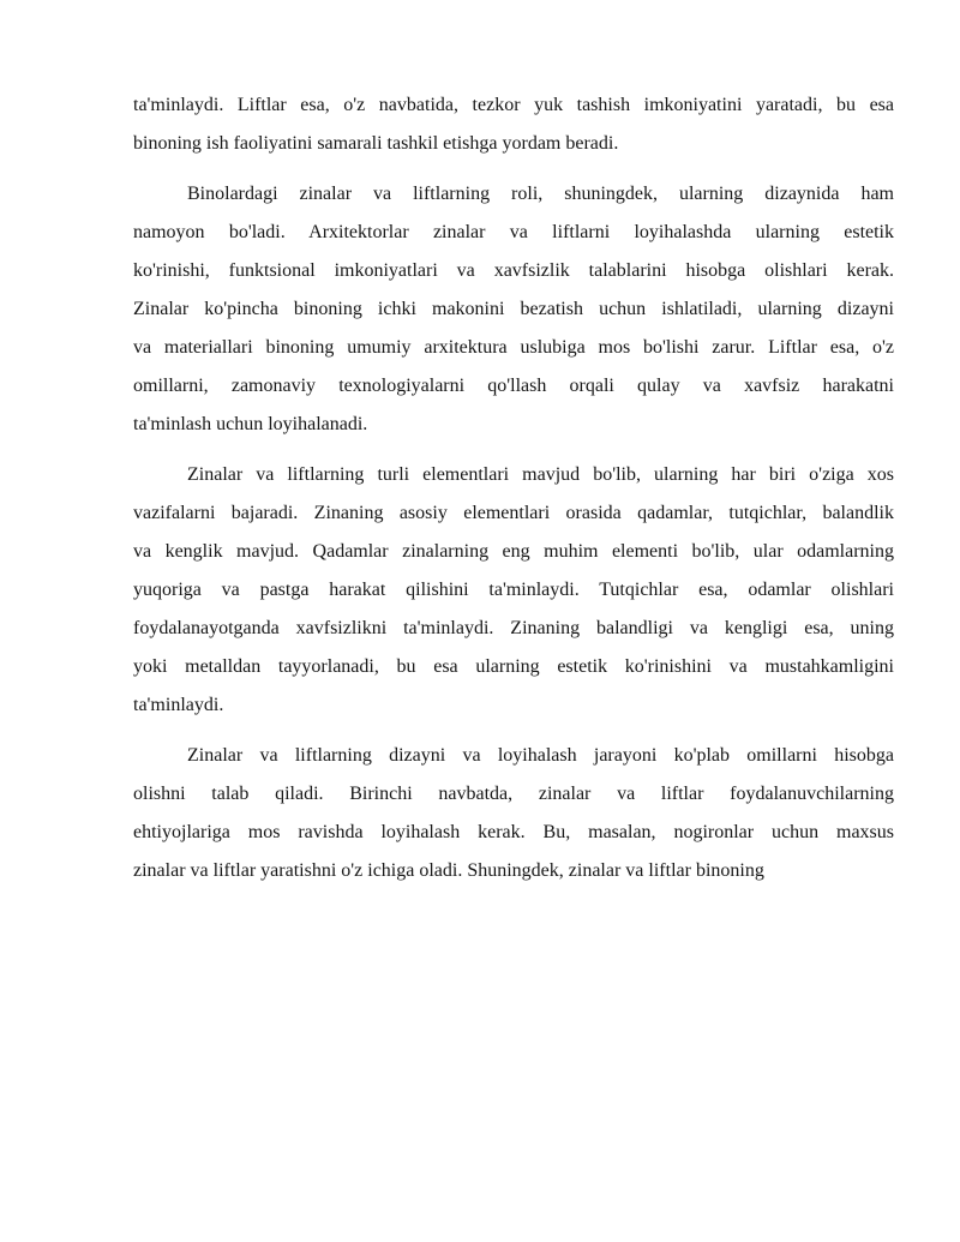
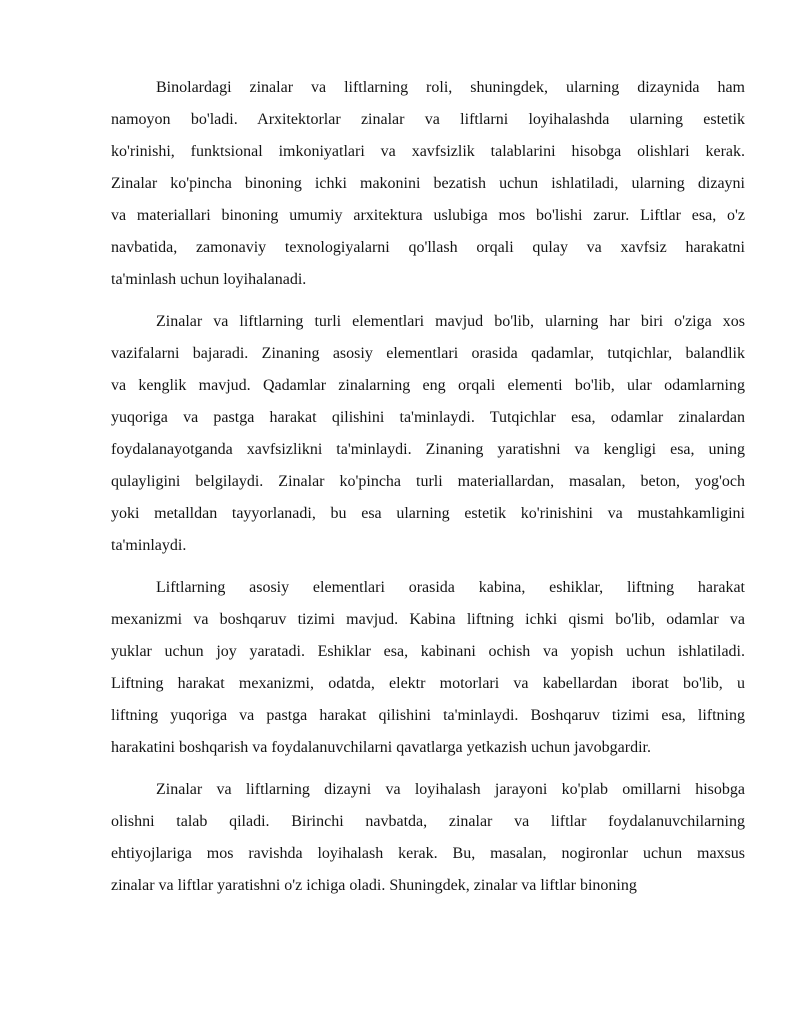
- ta'minlaydi. Liftlar esa, o'z navbatida, tezkor yuk tashish imkoniyatini yaratadi, bu esa
- binoning ish faoliyatini samarali tashkil etishga yordam beradi.
  Binolardagi zinalar va liftlarning roli, shuningdek, ularning dizaynida ham
  namoyon bo'ladi. Arxitektorlar zinalar va liftlarni loyihalashda ularning estetik
  ko'rinishi, funktsional imkoniyatlari va xavfsizlik talablarini hisobga olishlari kerak.
  Zinalar ko'pincha binoning ichki makonini bezatish uchun ishlatiladi, ularning dizayni
  va materiallari binoning umumiy arxitektura uslubiga mos bo'lishi zarur. Liftlar esa, o'z
- omillarni, zamonaviy texnologiyalarni qo'llash orqali qulay va xavfsiz harakatni
+ navbatida, zamonaviy texnologiyalarni qo'llash orqali qulay va xavfsiz harakatni
  ta'minlash uchun loyihalanadi.
  Zinalar va liftlarning turli elementlari mavjud bo'lib, ularning har biri o'ziga xos
  vazifalarni bajaradi. Zinaning asosiy elementlari orasida qadamlar, tutqichlar, balandlik
- va kenglik mavjud. Qadamlar zinalarning eng muhim elementi bo'lib, ular odamlarning
+ va kenglik mavjud. Qadamlar zinalarning eng orqali elementi bo'lib, ular odamlarning
- yuqoriga va pastga harakat qilishini ta'minlaydi. Tutqichlar esa, odamlar olishlari
+ yuqoriga va pastga harakat qilishini ta'minlaydi. Tutqichlar esa, odamlar zinalardan
- foydalanayotganda xavfsizlikni ta'minlaydi. Zinaning balandligi va kengligi esa, uning
+ foydalanayotganda xavfsizlikni ta'minlaydi. Zinaning yaratishni va kengligi esa, uning
+ qulayligini belgilaydi. Zinalar ko'pincha turli materiallardan, masalan, beton, yog'och
  yoki metalldan tayyorlanadi, bu esa ularning estetik ko'rinishini va mustahkamligini
  ta'minlaydi.
+ Liftlarning asosiy elementlari orasida kabina, eshiklar, liftning harakat
+ mexanizmi va boshqaruv tizimi mavjud. Kabina liftning ichki qismi bo'lib, odamlar va
+ yuklar uchun joy yaratadi. Eshiklar esa, kabinani ochish va yopish uchun ishlatiladi.
+ Liftning harakat mexanizmi, odatda, elektr motorlari va kabellardan iborat bo'lib, u
+ liftning yuqoriga va pastga harakat qilishini ta'minlaydi. Boshqaruv tizimi esa, liftning
+ harakatini boshqarish va foydalanuvchilarni qavatlarga yetkazish uchun javobgardir.
  Zinalar va liftlarning dizayni va loyihalash jarayoni ko'plab omillarni hisobga
  olishni talab qiladi. Birinchi navbatda, zinalar va liftlar foydalanuvchilarning
  ehtiyojlariga mos ravishda loyihalash kerak. Bu, masalan, nogironlar uchun maxsus
  zinalar va liftlar yaratishni o'z ichiga oladi. Shuningdek, zinalar va liftlar binoning
